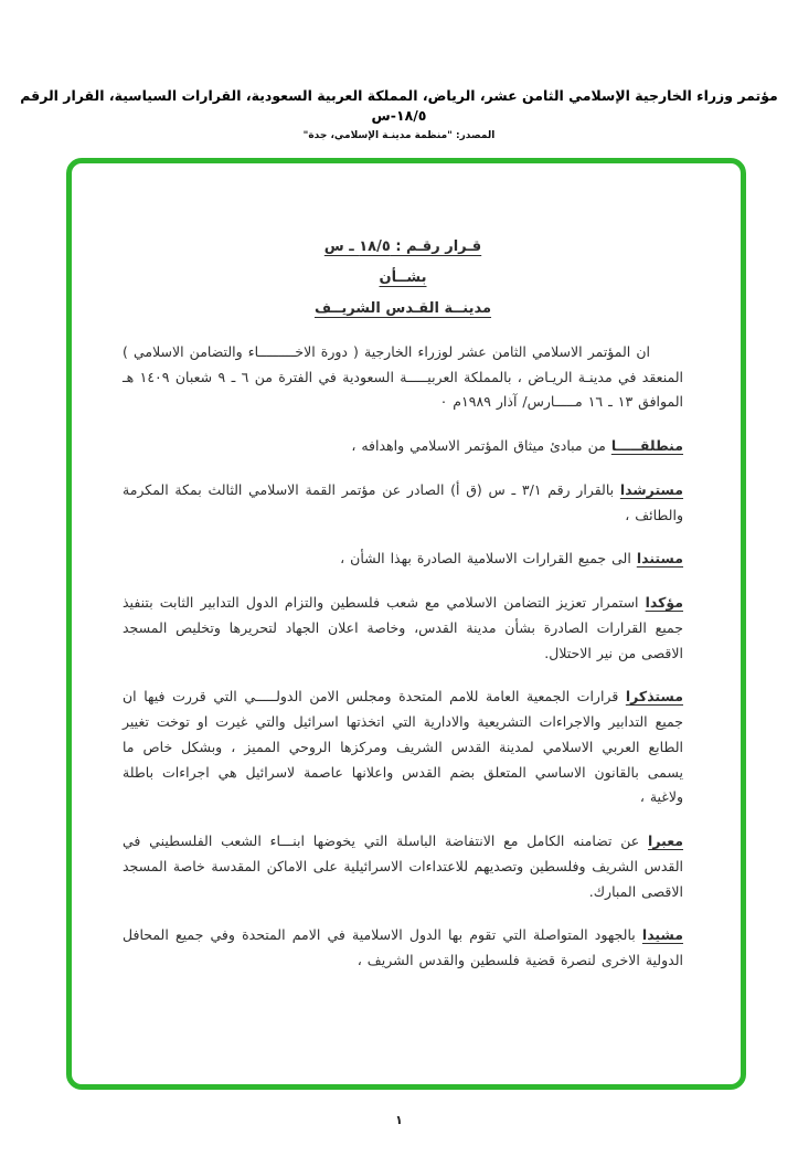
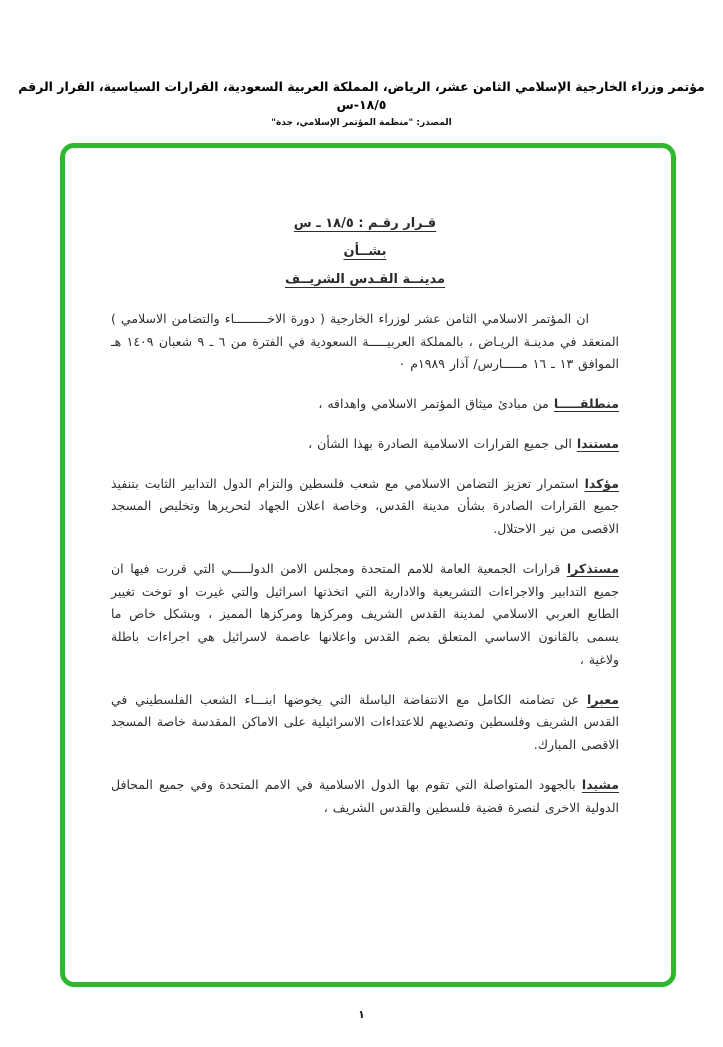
  مؤتمر وزراء الخارجية الإسلامي الثامن عشر، الرياض، المملكة العربية السعودية، القرارات السياسية، القرار الرقم ١٨/٥-س
- المصدر: "منظمة مدينـة الإسلامي، جدة"
+ المصدر: "منظمة المؤتمر الإسلامي، جدة"
  قـرار رقـم : ١٨/٥ ـ س
  بشــأن
  مدينــة القـدس الشريــف
  ان المؤتمر الاسلامي الثامن عشر لوزراء الخارجية ( دورة الاخـــــــــاء والتضامن الاسلامي ) المنعقد في مدينـة الريـاض ، بالمملكة العربيـــــة السعودية في الفترة من ٦ ـ ٩ شعبان ١٤٠٩ هـ الموافق ١٣ ـ ١٦ مـــــارس/ آذار ١٩٨٩م ٠
  منطلقـــــا من مبادئ ميثاق المؤتمر الاسلامي واهدافه ،
- مسترشدا بالقرار رقم ٣/١ ـ س (ق أ) الصادر عن مؤتمر القمة الاسلامي الثالث بمكة المكرمة والطائف ،
  مستندا الى جميع القرارات الاسلامية الصادرة بهذا الشأن ،
  مؤكدا استمرار تعزيز التضامن الاسلامي مع شعب فلسطين والتزام الدول التدابير الثابت بتنفيذ جميع القرارات الصادرة بشأن مدينة القدس، وخاصة اعلان الجهاد لتحريرها وتخليص المسجد الاقصى من نير الاحتلال.
- مستذكرا قرارات الجمعية العامة للامم المتحدة ومجلس الامن الدولـــــي التي قررت فيها ان جميع التدابير والاجراءات التشريعية والادارية التي اتخذتها اسرائيل والتي غيرت او توخت تغيير الطابع العربي الاسلامي لمدينة القدس الشريف ومركزها الروحي المميز ، وبشكل خاص ما يسمى بالقانون الاساسي المتعلق بضم القدس واعلانها عاصمة لاسرائيل هي اجراءات باطلة ولاغية ،
+ مستذكرا قرارات الجمعية العامة للامم المتحدة ومجلس الامن الدولـــــي التي قررت فيها ان جميع التدابير والاجراءات التشريعية والادارية التي اتخذتها اسرائيل والتي غيرت او توخت تغيير الطابع العربي الاسلامي لمدينة القدس الشريف ومركزها ومركزها المميز ، وبشكل خاص ما يسمى بالقانون الاساسي المتعلق بضم القدس واعلانها عاصمة لاسرائيل هي اجراءات باطلة ولاغية ،
  معبرا عن تضامنه الكامل مع الانتفاضة الباسلة التي يخوضها ابنـــاء الشعب الفلسطيني في القدس الشريف وفلسطين وتصديهم للاعتداءات الاسرائيلية على الاماكن المقدسة خاصة المسجد الاقصى المبارك.
  مشيدا بالجهود المتواصلة التي تقوم بها الدول الاسلامية في الامم المتحدة وفي جميع المحافل الدولية الاخرى لنصرة قضية فلسطين والقدس الشريف ،
  ١
